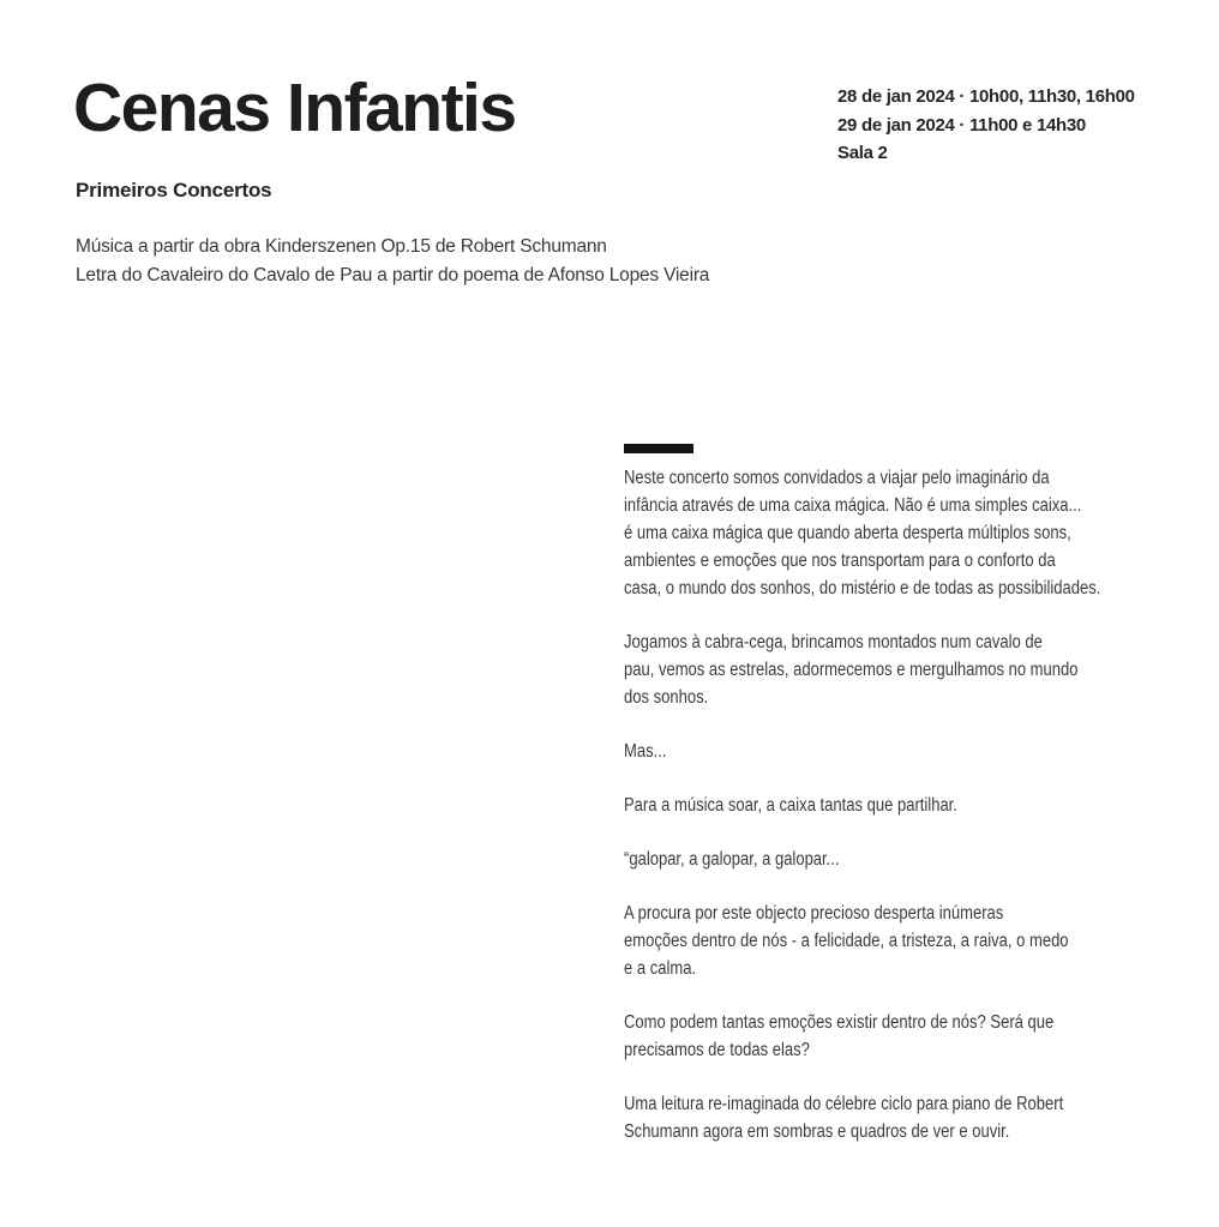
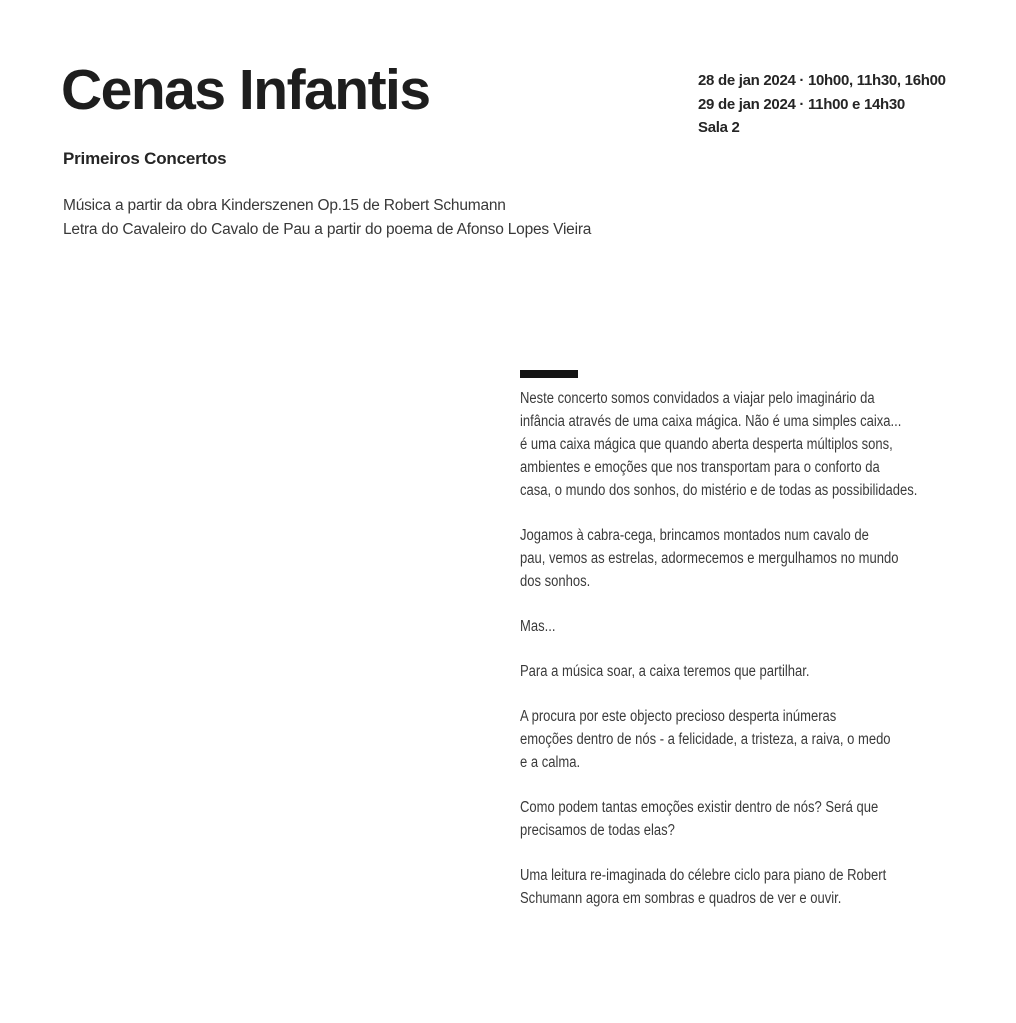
  Cenas Infantis
  Primeiros Concertos
  28 de jan 2024 · 10h00, 11h30, 16h00
  29 de jan 2024 · 11h00 e 14h30
  Sala 2
  Música a partir da obra Kinderszenen Op.15 de Robert Schumann
  Letra do Cavaleiro do Cavalo de Pau a partir do poema de Afonso Lopes Vieira
  Neste concerto somos convidados a viajar pelo imaginário da
  infância através de uma caixa mágica. Não é uma simples caixa...
  é uma caixa mágica que quando aberta desperta múltiplos sons,
  ambientes e emoções que nos transportam para o conforto da
  casa, o mundo dos sonhos, do mistério e de todas as possibilidades.
  Jogamos à cabra-cega, brincamos montados num cavalo de
  pau, vemos as estrelas, adormecemos e mergulhamos no mundo
  dos sonhos.
  Mas...
- Para a música soar, a caixa tantas que partilhar.
+ Para a música soar, a caixa teremos que partilhar.
- “galopar, a galopar, a galopar...
  A procura por este objecto precioso desperta inúmeras
  emoções dentro de nós - a felicidade, a tristeza, a raiva, o medo
  e a calma.
  Como podem tantas emoções existir dentro de nós? Será que
  precisamos de todas elas?
  Uma leitura re-imaginada do célebre ciclo para piano de Robert
  Schumann agora em sombras e quadros de ver e ouvir.
